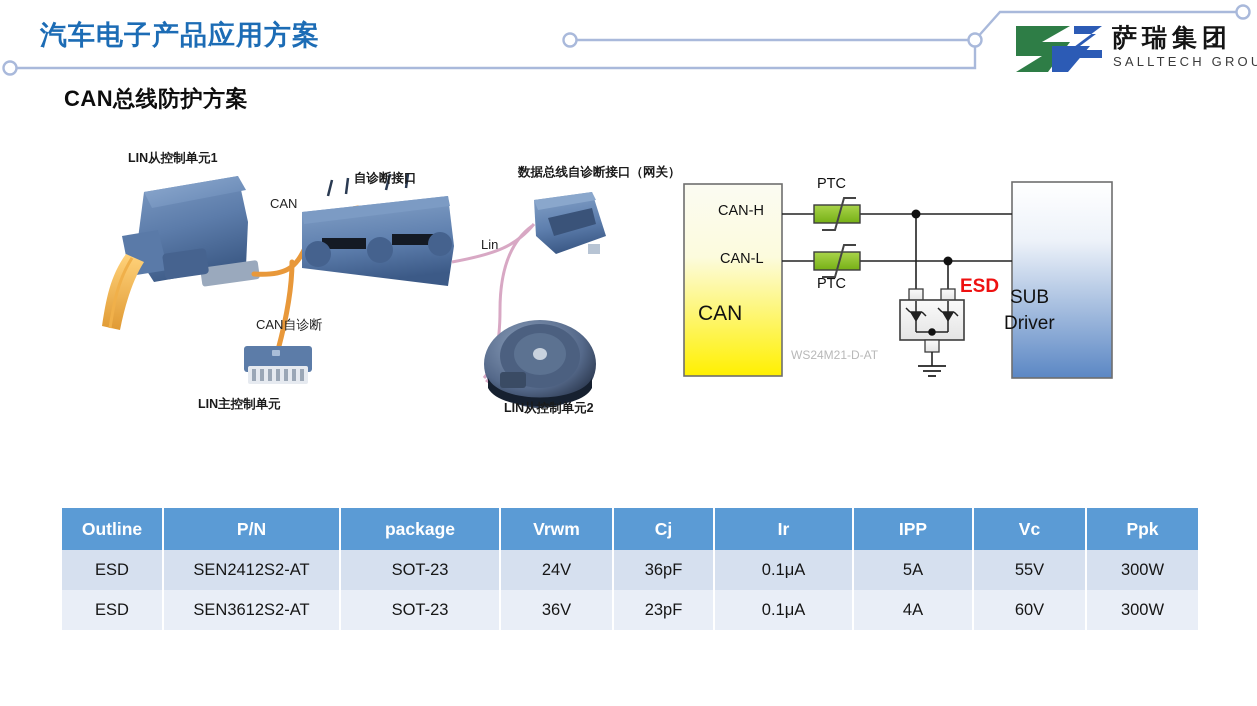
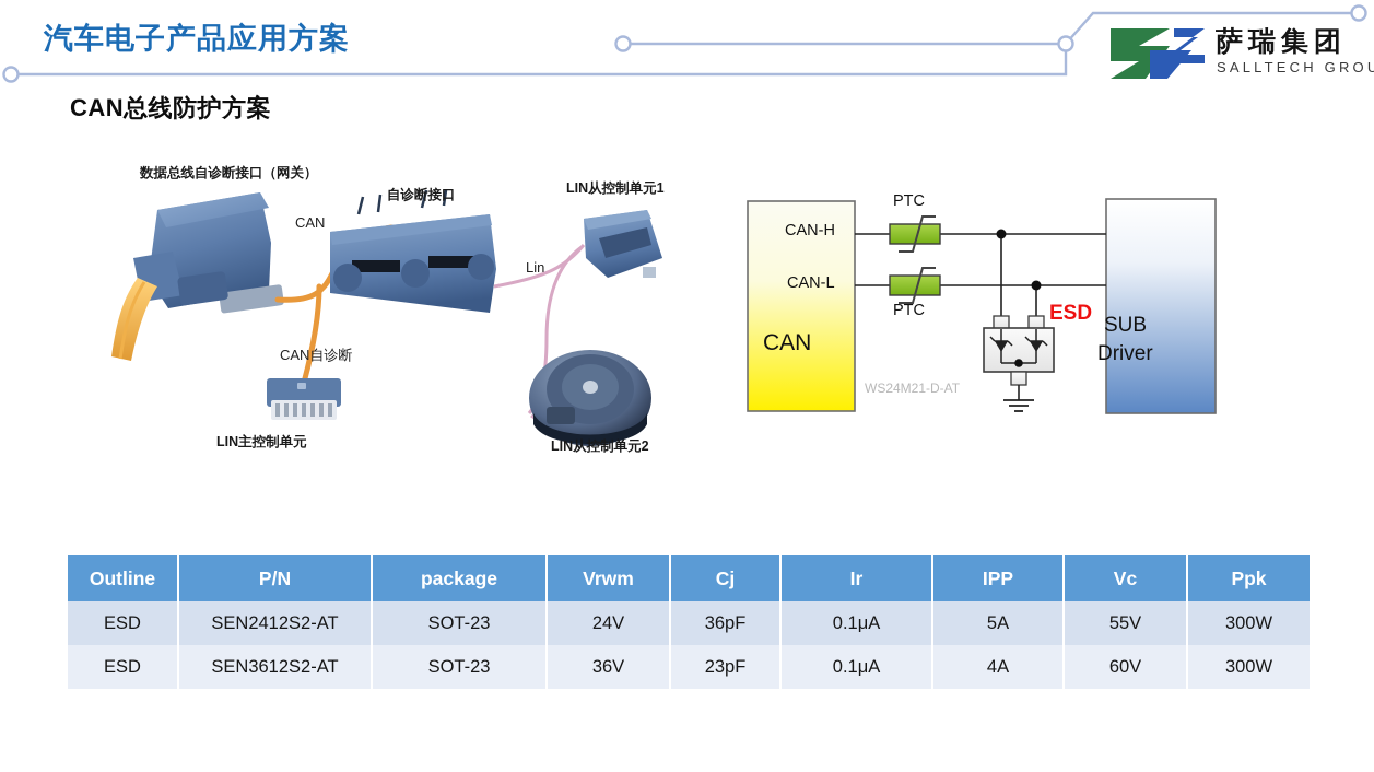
  汽车电子产品应用方案
  CAN总线防护方案
  萨瑞集团
  SALLTECH GRO
- LIN从控制单元1
+ 数据总线自诊断接口（网关）
  CAN
  自诊断接口
- 数据总线自诊断接口（网关）
+ LIN从控制单元1
  Lin
  CAN自诊断
  LIN主控制单元
  LIN从控制单元2
  CAN-H
  CAN-L
  CAN
  PTC
  PTC
  ESD
  SUB
  Driver
  WS24M21-D-AT
  Outline	P/N	package	Vrwm	Cj	Ir	IPP	Vc	Ppk
  ESD	SEN2412S2-AT	SOT-23	24V	36pF	0.1μA	5A	55V	300W
  ESD	SEN3612S2-AT	SOT-23	36V	23pF	0.1μA	4A	60V	300W
